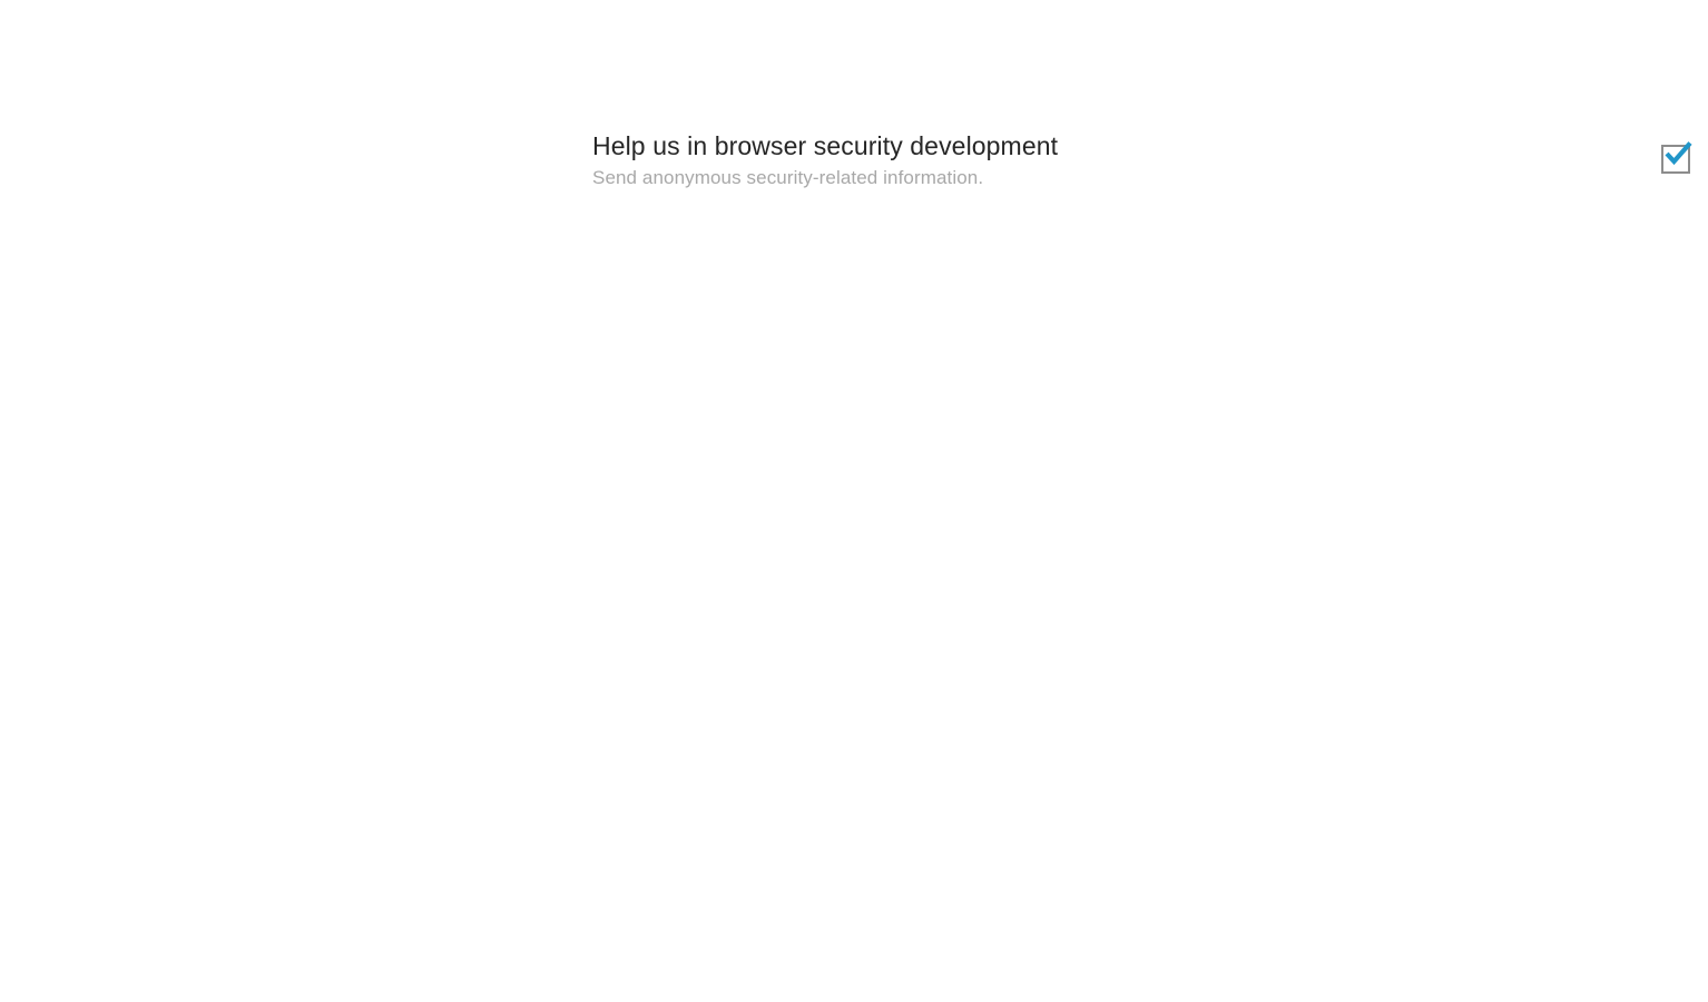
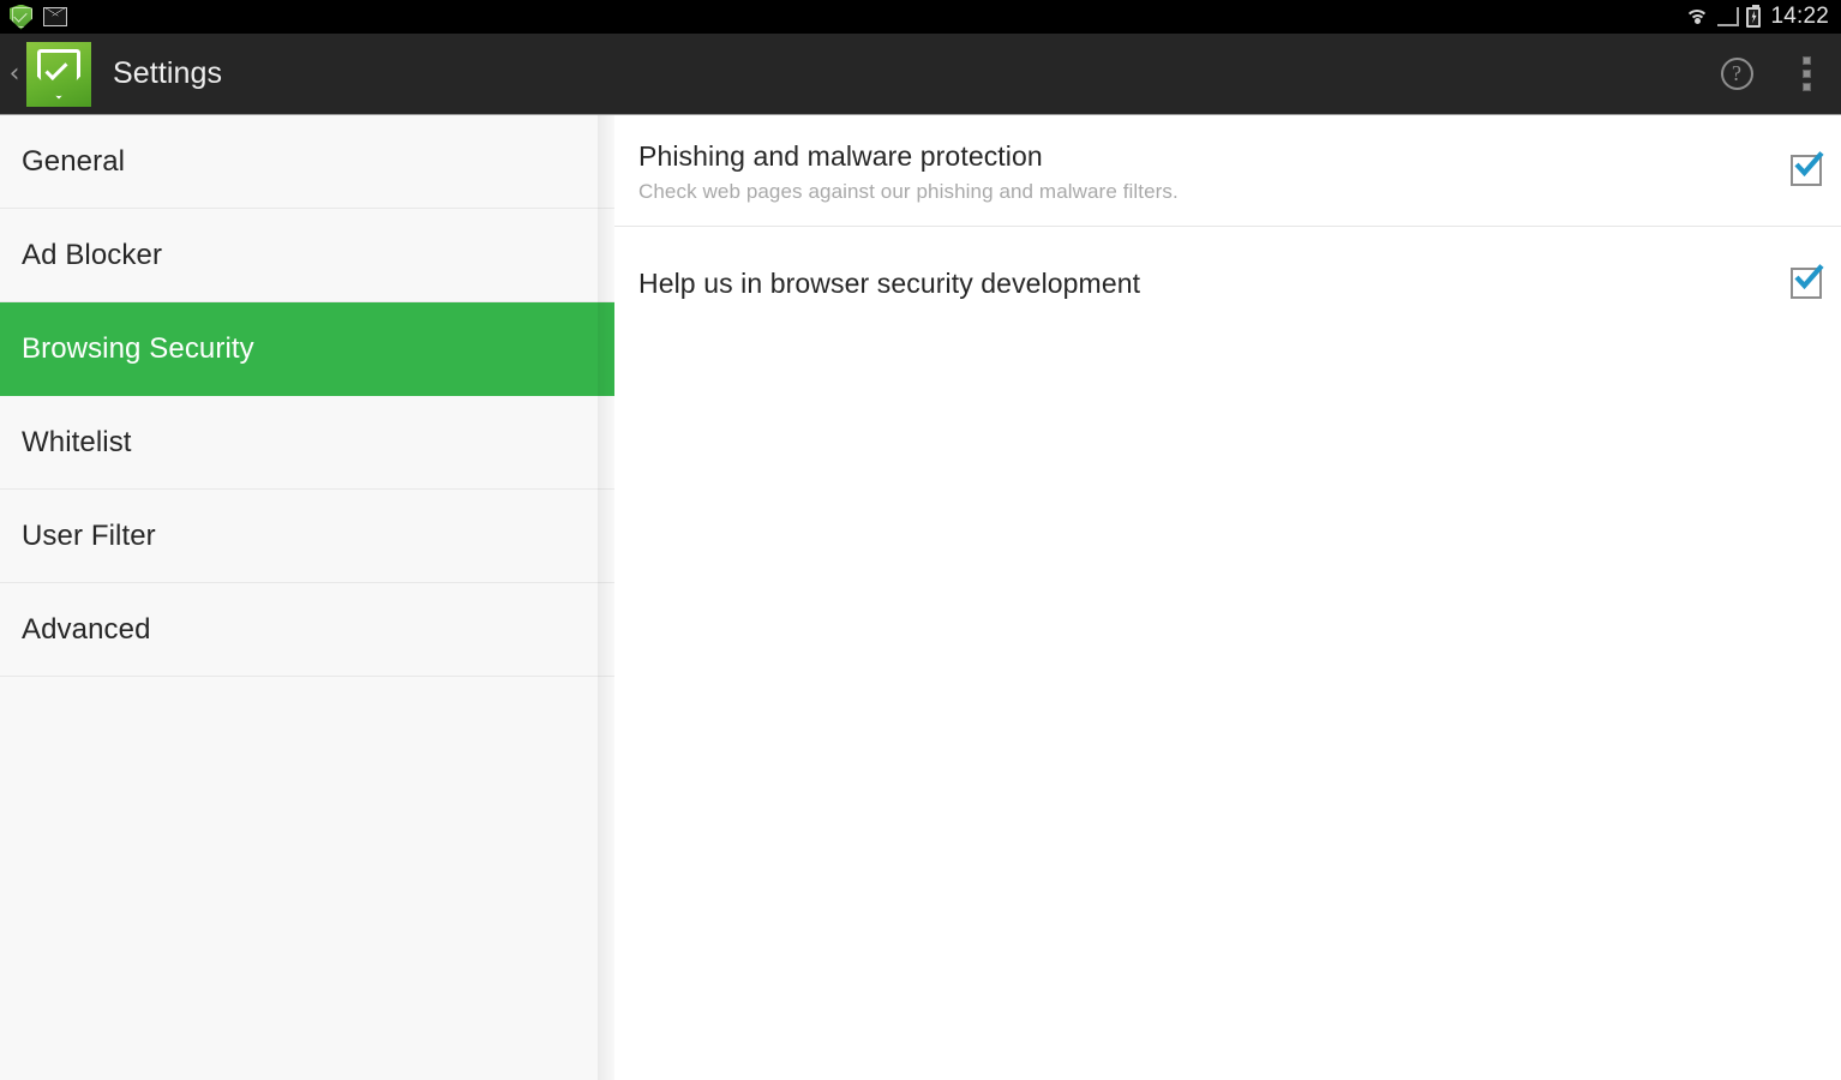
+ 14:22
+ ‹
+ Settings
+ ?
+ General
+ Ad Blocker
+ Browsing Security
+ Whitelist
+ User Filter
+ Advanced
+ Phishing and malware protection
+ Check web pages against our phishing and malware filters.
  Help us in browser security development
- Send anonymous security-related information.
